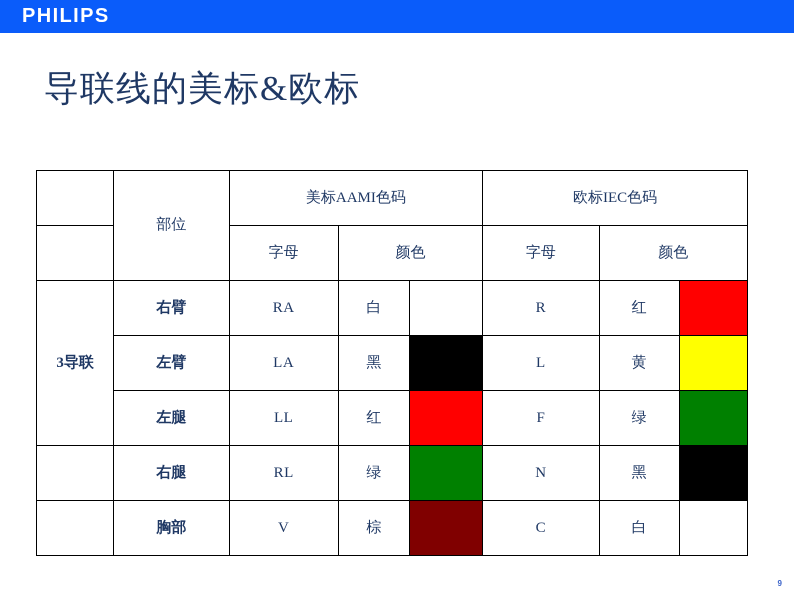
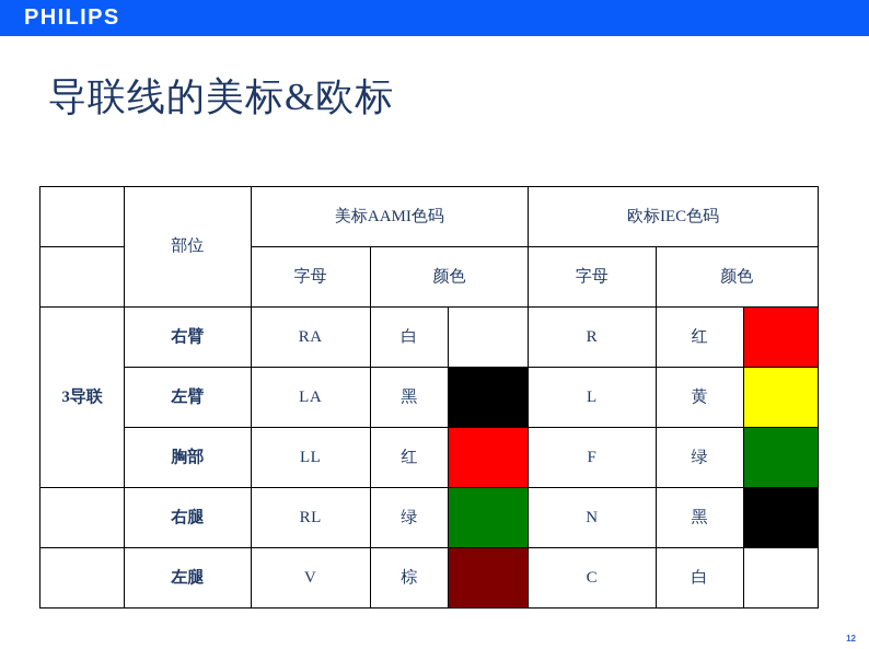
  PHILIPS
  导联线的美标&欧标
  	部位	美标AAMI色码	欧标IEC色码
  	字母	颜色	字母	颜色
  3导联	右臂	RA	白		R	红
  左臂	LA	黑		L	黄
- 左腿	LL	红		F	绿
+ 胸部	LL	红		F	绿
  	右腿	RL	绿		N	黑
- 	胸部	V	棕		C	白
+ 	左腿	V	棕		C	白
- 9
+ 12
